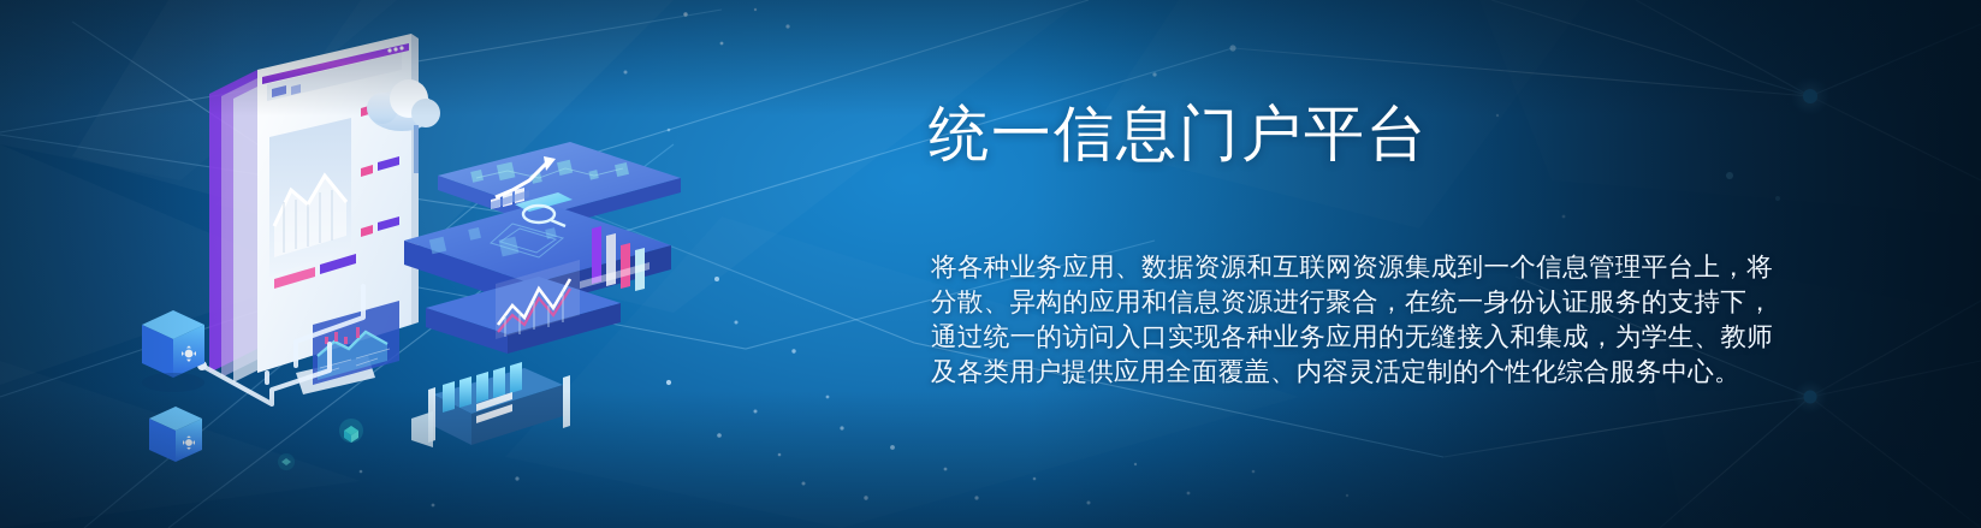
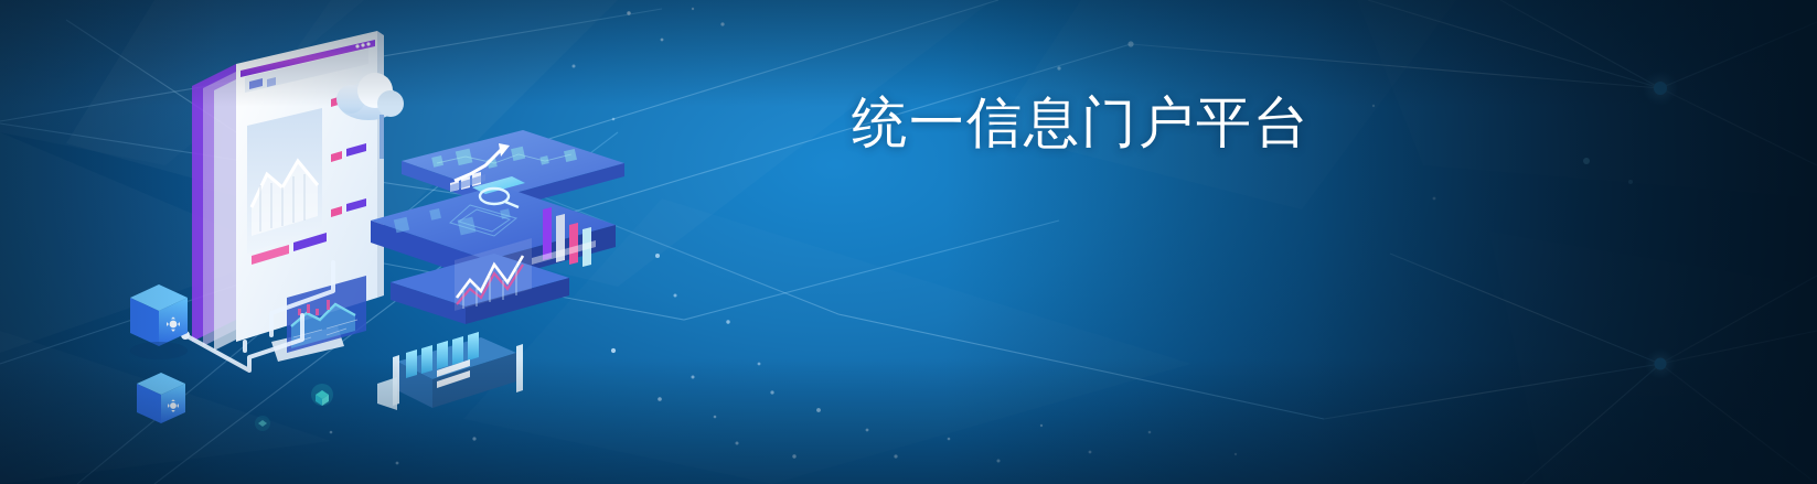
  统一信息门户平台
- 将各种业务应用、数据资源和互联网资源集成到一个信息管理平台上，将分散、异构的应用和信息资源进行聚合，在统一身份认证服务的支持下，通过统一的访问入口实现各种业务应用的无缝接入和集成，为学生、教师及各类用户提供应用全面覆盖、内容灵活定制的个性化综合服务中心。
